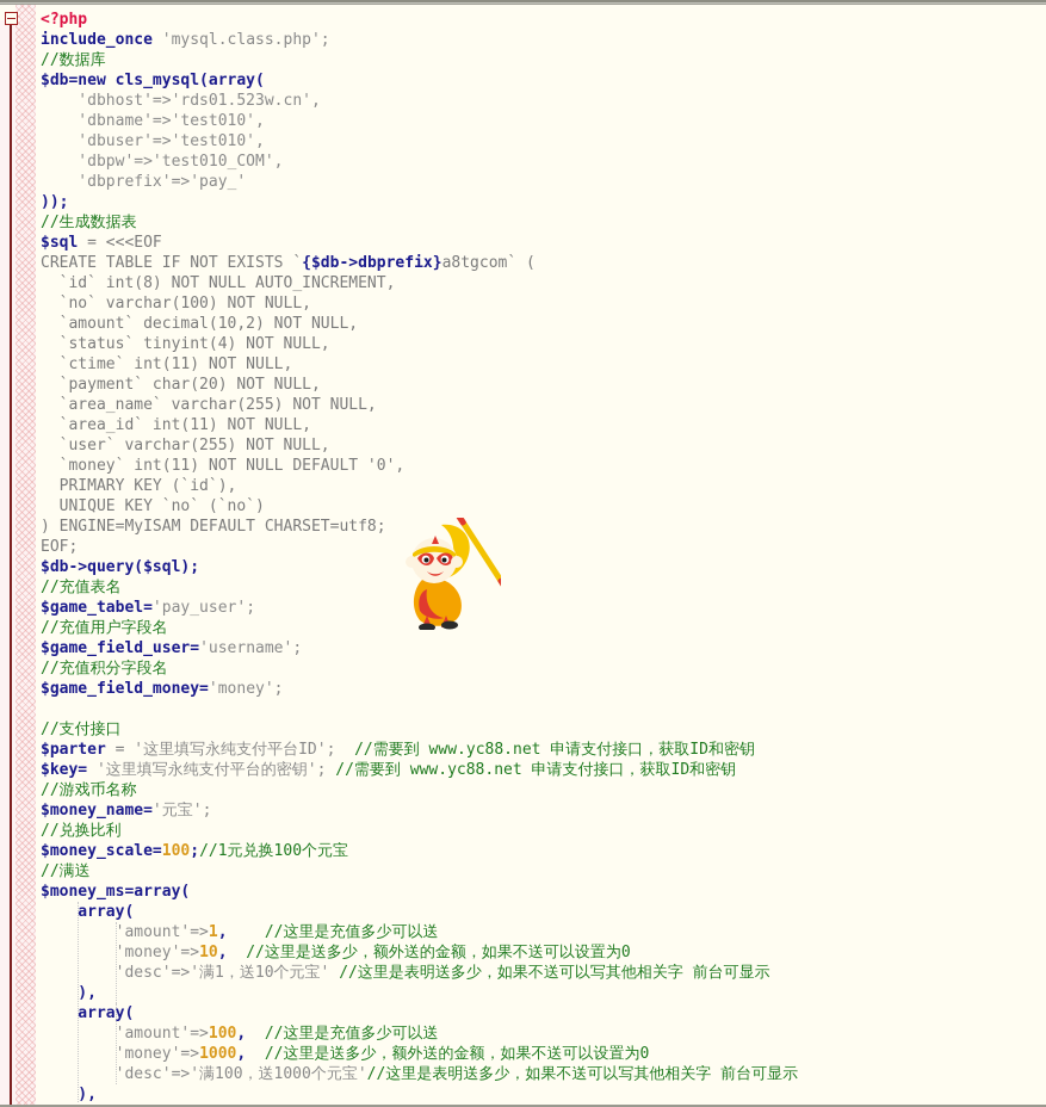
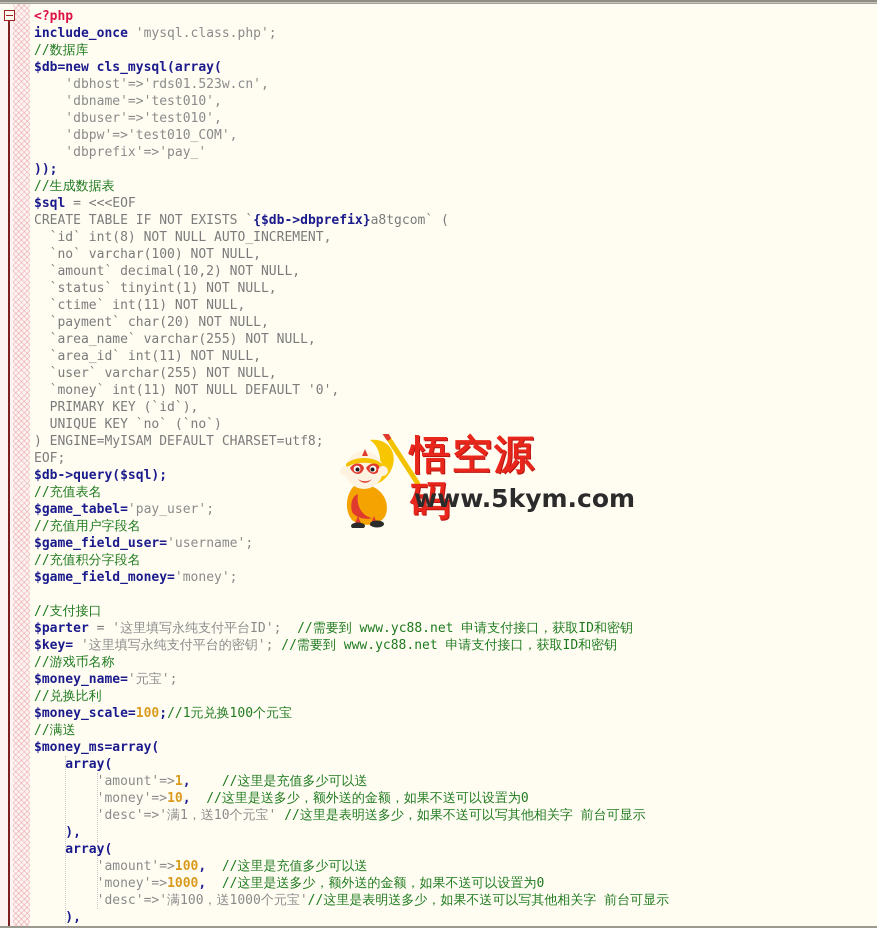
- <?php include_once 'mysql.class.php'; //数据库 $db=new cls_mysql(array( 'dbhost'=>'rds01.523w.cn', 'dbname'=>'test010', 'dbuser'=>'test010', 'dbpw'=>'test010_COM', 'dbprefix'=>'pay_' )); //生成数据表 $sql = <<<EOF CREATE TABLE IF NOT EXISTS `{$db->dbprefix}a8tgcom` ( `id` int(8) NOT NULL AUTO_INCREMENT, `no` varchar(100) NOT NULL, `amount` decimal(10,2) NOT NULL, `status` tinyint(4) NOT NULL, `ctime` int(11) NOT NULL, `payment` char(20) NOT NULL, `area_name` varchar(255) NOT NULL, `area_id` int(11) NOT NULL, `user` varchar(255) NOT NULL, `money` int(11) NOT NULL DEFAULT '0', PRIMARY KEY (`id`), UNIQUE KEY `no` (`no`) ) ENGINE=MyISAM DEFAULT CHARSET=utf8; EOF; $db->query($sql); //充值表名 $game_tabel='pay_user'; //充值用户字段名 $game_field_user='username'; //充值积分字段名 $game_field_money='money'; //支付接口 $parter = '这里填写永纯支付平台ID'; //需要到 www.yc88.net 申请支付接口，获取ID和密钥 $key= '这里填写永纯支付平台的密钥'; //需要到 www.yc88.net 申请支付接口，获取ID和密钥 //游戏币名称 $money_name='元宝'; //兑换比利 $money_scale=100;//1元兑换100个元宝 //满送 $money_ms=array( array( 'amount'=>1, //这里是充值多少可以送 'money'=>10, //这里是送多少，额外送的金额，如果不送可以设置为0 'desc'=>'满1，送10个元宝' //这里是表明送多少，如果不送可以写其他相关字 前台可显示 ), array( 'amount'=>100, //这里是充值多少可以送 'money'=>1000, //这里是送多少，额外送的金额，如果不送可以设置为0 'desc'=>'满100，送1000个元宝'//这里是表明送多少，如果不送可以写其他相关字 前台可显示 ),
+ <?php include_once 'mysql.class.php'; //数据库 $db=new cls_mysql(array( 'dbhost'=>'rds01.523w.cn', 'dbname'=>'test010', 'dbuser'=>'test010', 'dbpw'=>'test010_COM', 'dbprefix'=>'pay_' )); //生成数据表 $sql = <<<EOF CREATE TABLE IF NOT EXISTS `{$db->dbprefix}a8tgcom` ( `id` int(8) NOT NULL AUTO_INCREMENT, `no` varchar(100) NOT NULL, `amount` decimal(10,2) NOT NULL, `status` tinyint(1) NOT NULL, `ctime` int(11) NOT NULL, `payment` char(20) NOT NULL, `area_name` varchar(255) NOT NULL, `area_id` int(11) NOT NULL, `user` varchar(255) NOT NULL, `money` int(11) NOT NULL DEFAULT '0', PRIMARY KEY (`id`), UNIQUE KEY `no` (`no`) ) ENGINE=MyISAM DEFAULT CHARSET=utf8; EOF; $db->query($sql); //充值表名 $game_tabel='pay_user'; //充值用户字段名 $game_field_user='username'; //充值积分字段名 $game_field_money='money'; //支付接口 $parter = '这里填写永纯支付平台ID'; //需要到 www.yc88.net 申请支付接口，获取ID和密钥 $key= '这里填写永纯支付平台的密钥'; //需要到 www.yc88.net 申请支付接口，获取ID和密钥 //游戏币名称 $money_name='元宝'; //兑换比利 $money_scale=100;//1元兑换100个元宝 //满送 $money_ms=array( array( 'amount'=>1, //这里是充值多少可以送 'money'=>10, //这里是送多少，额外送的金额，如果不送可以设置为0 'desc'=>'满1，送10个元宝' //这里是表明送多少，如果不送可以写其他相关字 前台可显示 ), array( 'amount'=>100, //这里是充值多少可以送 'money'=>1000, //这里是送多少，额外送的金额，如果不送可以设置为0 'desc'=>'满100，送1000个元宝'//这里是表明送多少，如果不送可以写其他相关字 前台可显示 ),
+ 悟空源码
+ www.5kym.com
